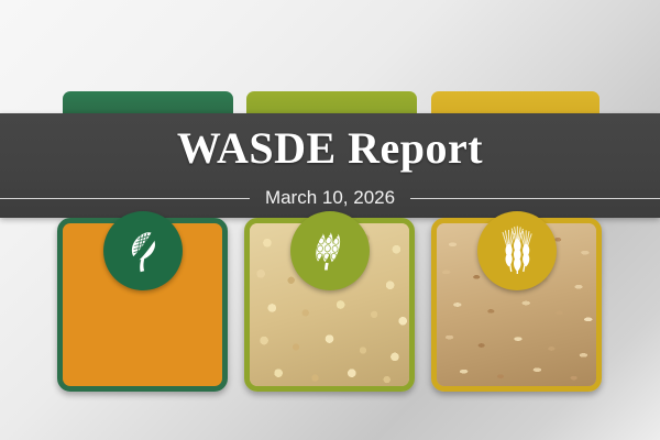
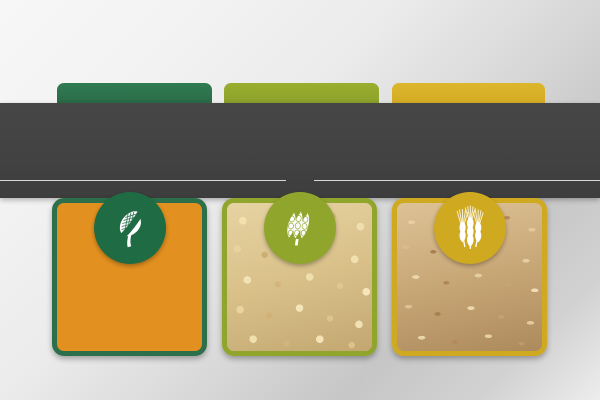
- WASDE Report
- March 10, 2026
